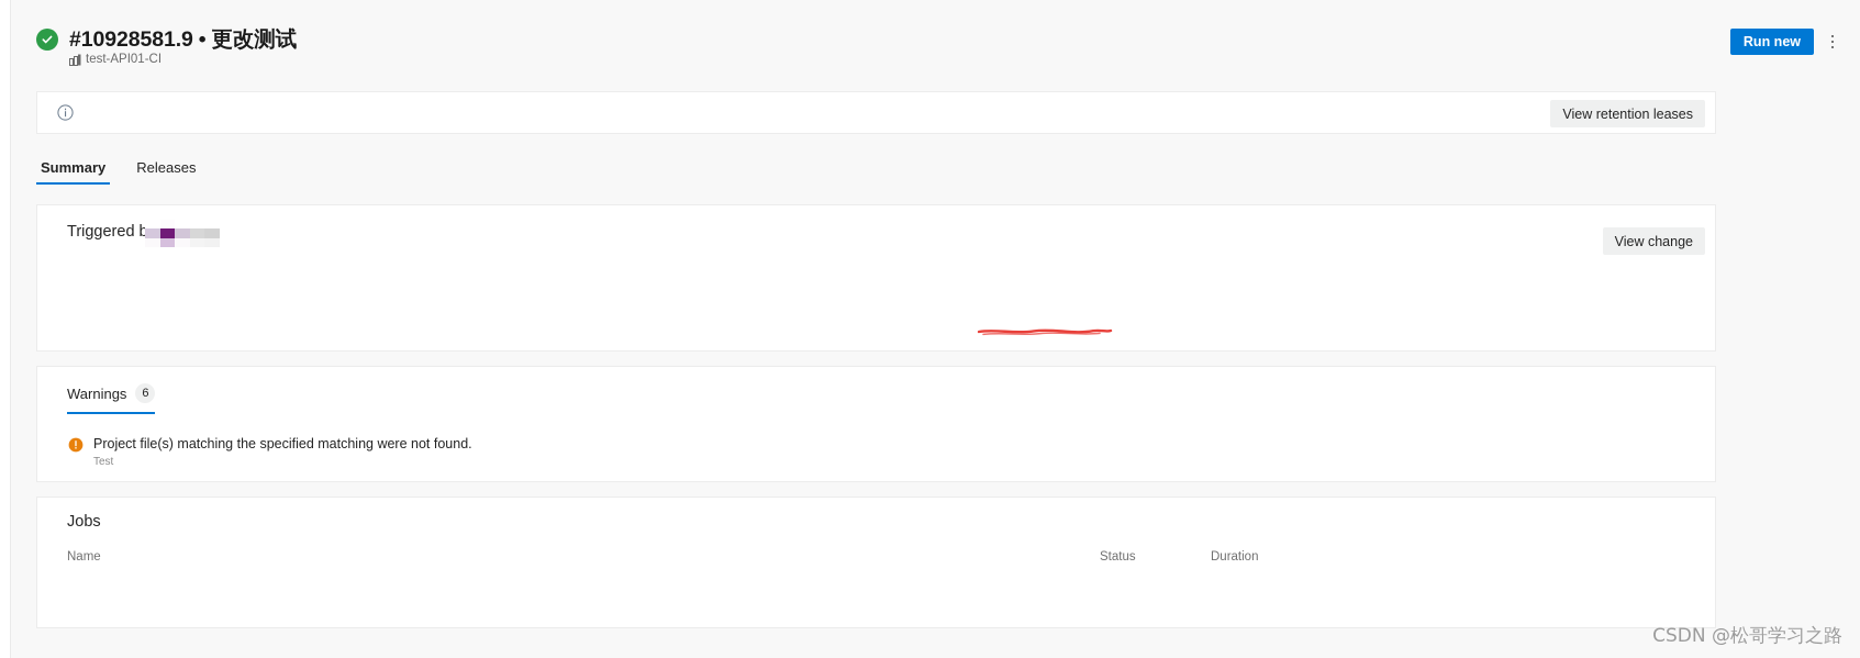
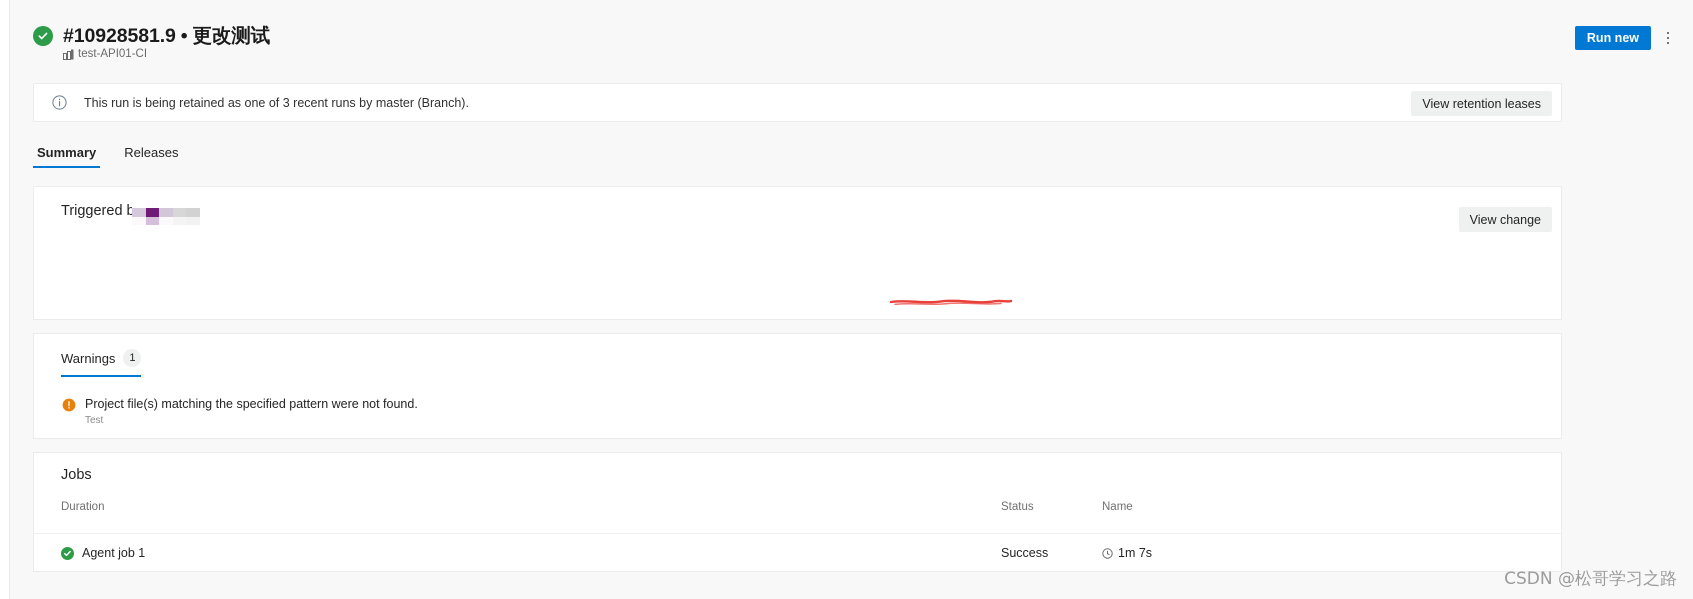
  #10928581.9
  •
  更改测试
  test-API01-CI
  Run new
+ This run is being retained as one of 3 recent runs by master (Branch).
  View retention leases
  Summary
  Releases
  Triggered b
  View change
  Warnings
- 6
+ 1
- Project file(s) matching the specified matching were not found.
+ Project file(s) matching the specified pattern were not found.
  Test
  Jobs
- Name
+ Duration
  Status
- Duration
+ Name
+ Agent job 1
+ Success
+ 1m 7s
  CSDN @松哥学习之路
